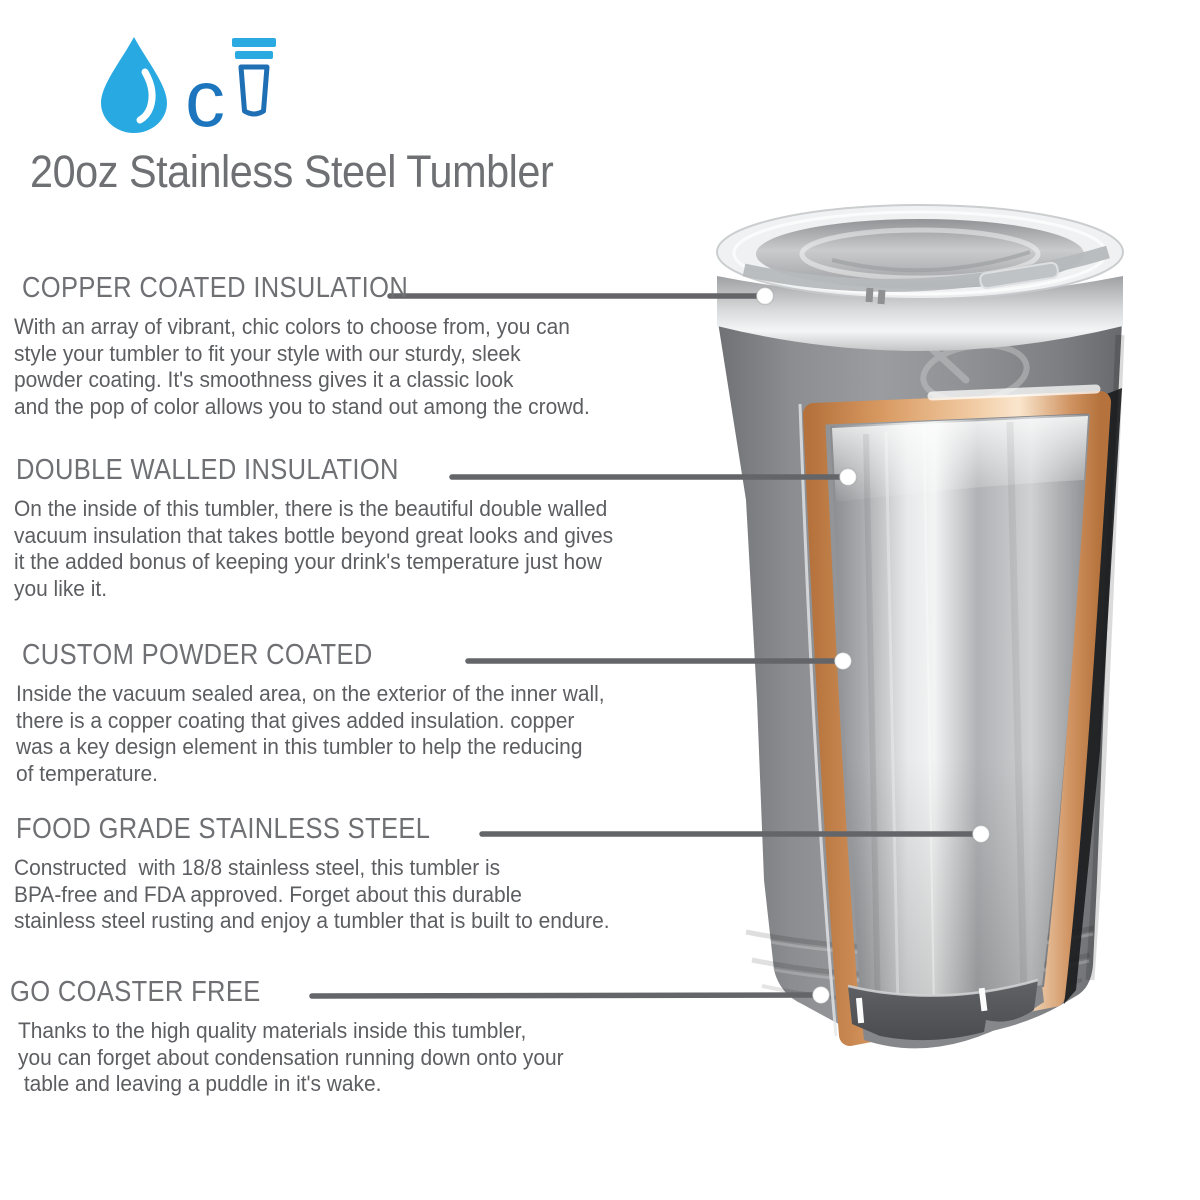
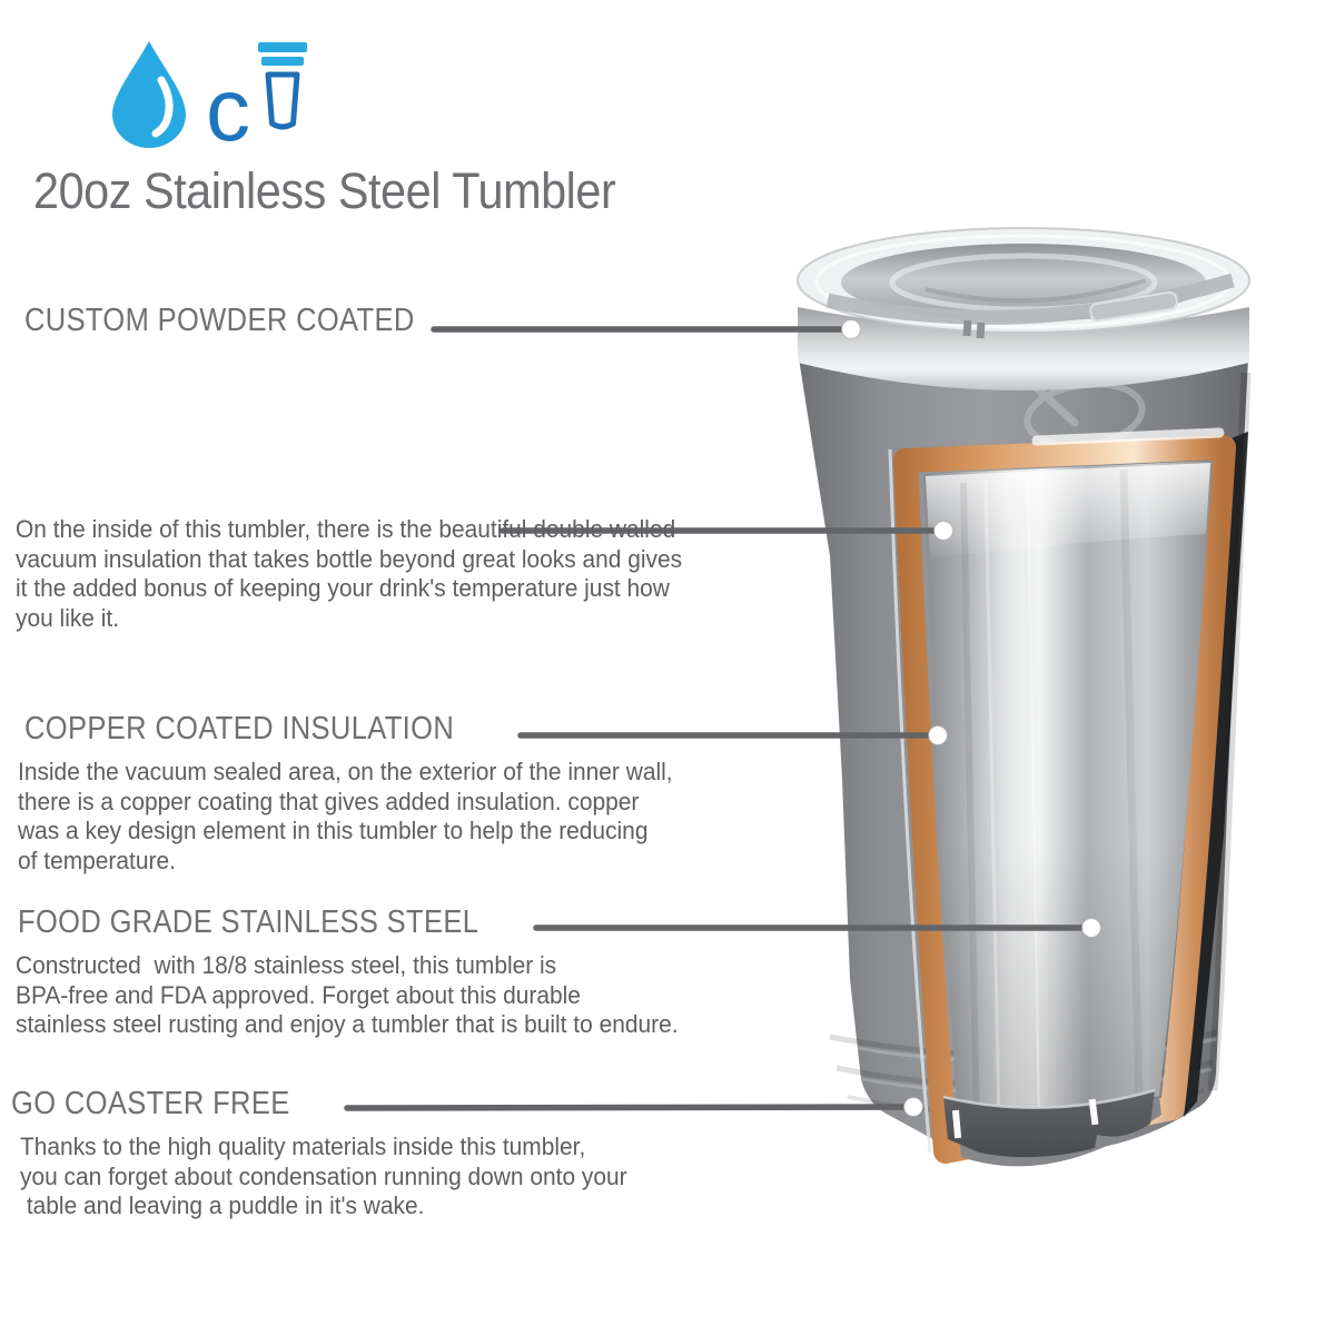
  c
  20oz Stainless Steel Tumbler
- COPPER COATED INSULATION
+ CUSTOM POWDER COATED
- With an array of vibrant, chic colors to choose from, you can
- style your tumbler to fit your style with our sturdy, sleek
- powder coating. It's smoothness gives it a classic look
- and the pop of color allows you to stand out among the crowd.
- DOUBLE WALLED INSULATION
  On the inside of this tumbler, there is the beautiful double walled
  vacuum insulation that takes bottle beyond great looks and gives
  it the added bonus of keeping your drink's temperature just how
  you like it.
- CUSTOM POWDER COATED
+ COPPER COATED INSULATION
  Inside the vacuum sealed area, on the exterior of the inner wall,
  there is a copper coating that gives added insulation. copper
  was a key design element in this tumbler to help the reducing
  of temperature.
  FOOD GRADE STAINLESS STEEL
  Constructed with 18/8 stainless steel, this tumbler is
  BPA-free and FDA approved. Forget about this durable
  stainless steel rusting and enjoy a tumbler that is built to endure.
  GO COASTER FREE
  Thanks to the high quality materials inside this tumbler,
  you can forget about condensation running down onto your
  table and leaving a puddle in it's wake.
